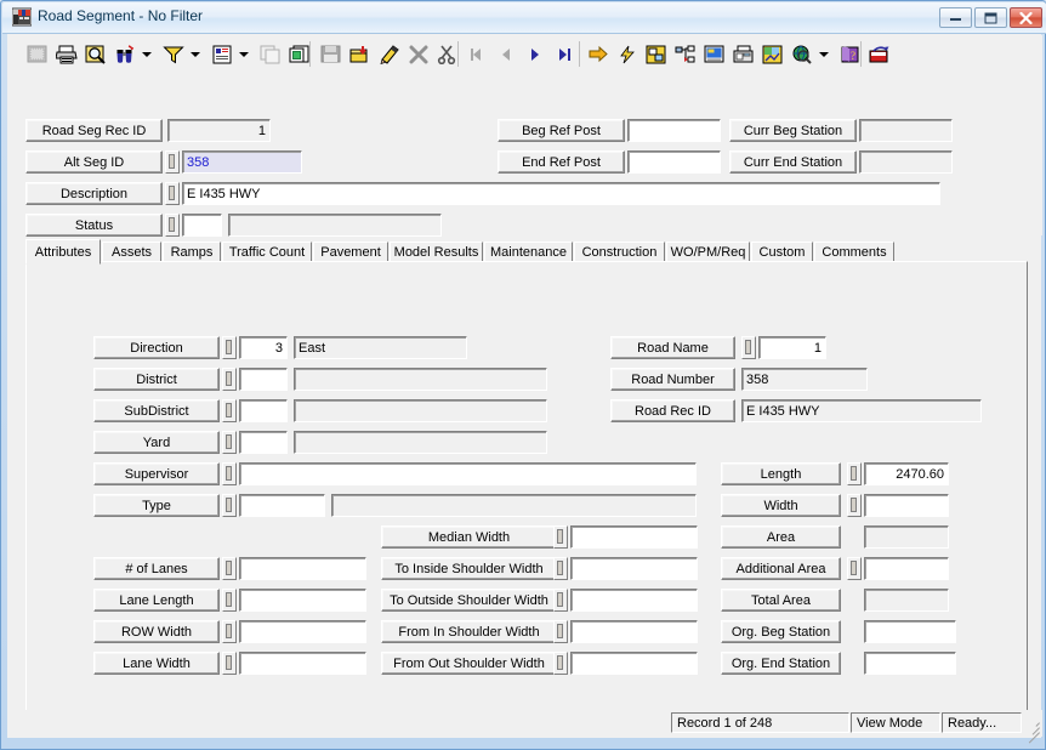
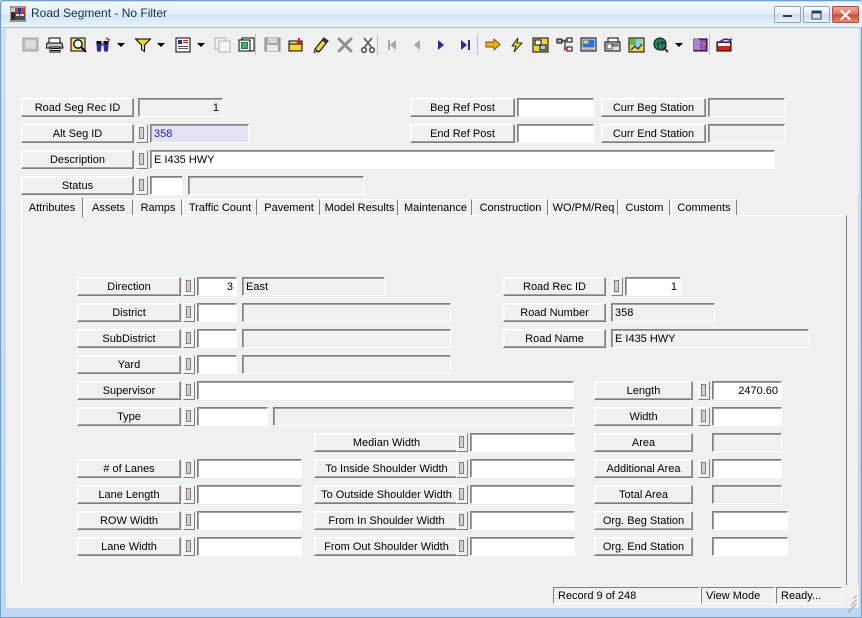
  Road Segment - No Filter
  ?
  Road Seg Rec ID
  1
  Beg Ref Post
  Curr Beg Station
  Alt Seg ID
  358
  End Ref Post
  Curr End Station
  Description
  E I435 HWY
  Status
  Attributes
  Assets
  Ramps
  Traffic Count
  Pavement
  Model Results
  Maintenance
  Construction
  WO/PM/Req
  Custom
  Comments
  Direction
  3
  East
  District
  SubDistrict
  Yard
  Supervisor
  Type
  # of Lanes
  Lane Length
  ROW Width
  Lane Width
  Median Width
  To Inside Shoulder Width
  To Outside Shoulder Width
  From In Shoulder Width
  From Out Shoulder Width
- Road Name
+ Road Rec ID
  1
  Road Number
  358
- Road Rec ID
+ Road Name
  E I435 HWY
  Length
  2470.60
  Width
  Area
  Additional Area
  Total Area
  Org. Beg Station
  Org. End Station
- Record 1 of 248
+ Record 9 of 248
  View Mode
  Ready...
